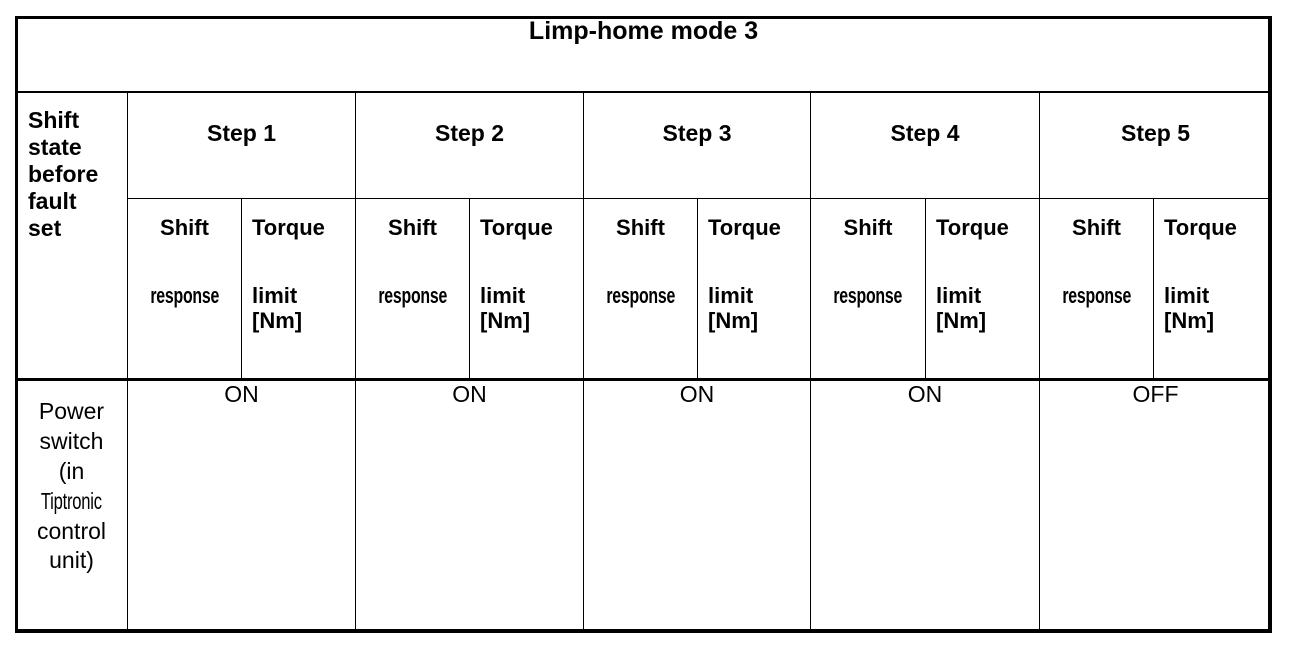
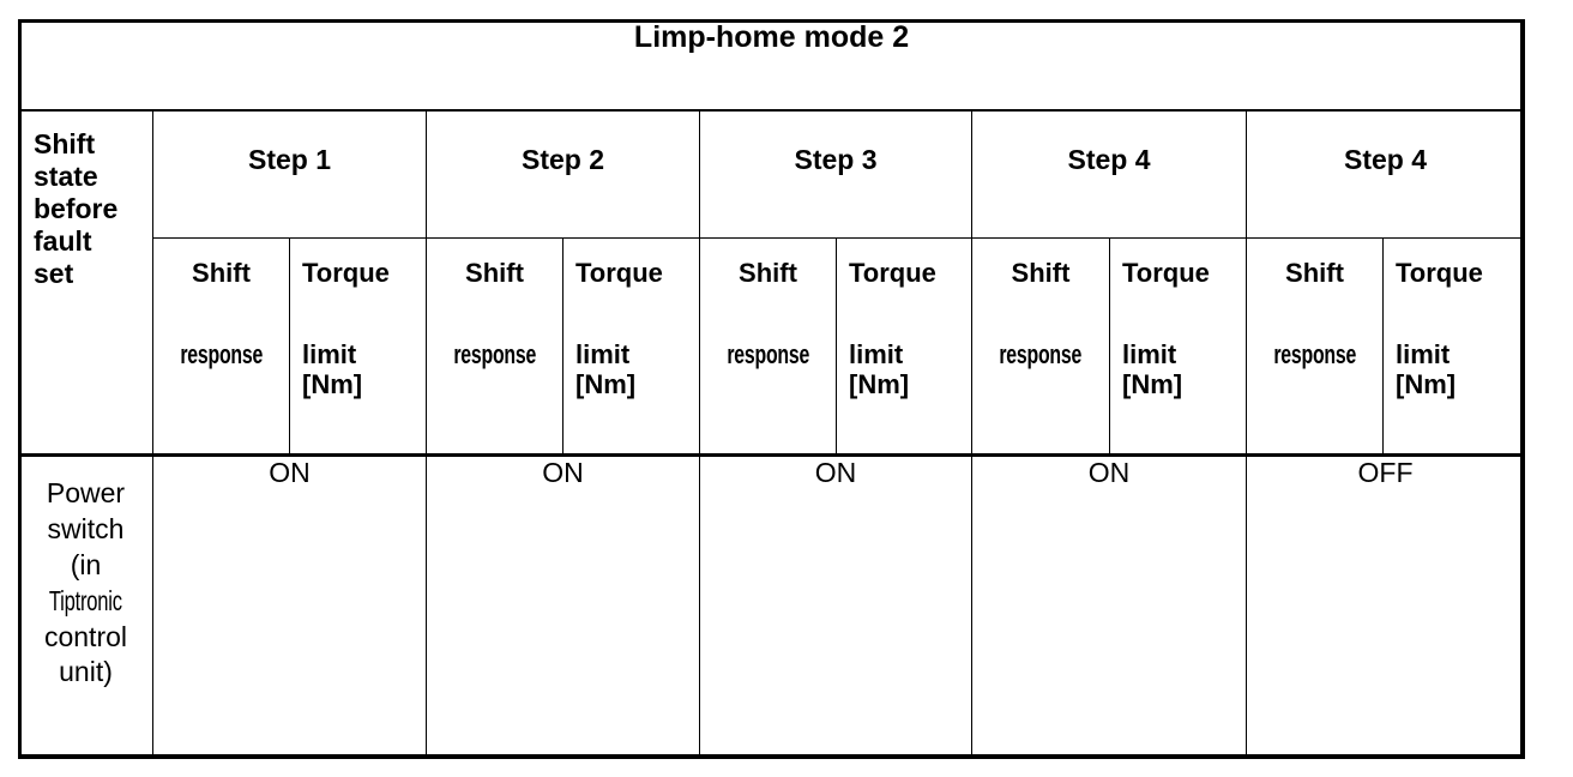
- Limp-home mode 3
+ Limp-home mode 2
- Shift state before fault set	Step 1	Step 2	Step 3	Step 4	Step 5
+ Shift state before fault set	Step 1	Step 2	Step 3	Step 4	Step 4
  Shift response	Torque limit [Nm]	Shift response	Torque limit [Nm]	Shift response	Torque limit [Nm]	Shift response	Torque limit [Nm]	Shift response	Torque limit [Nm]
  Power switch (in Tiptronic control unit)	ON	ON	ON	ON	OFF
